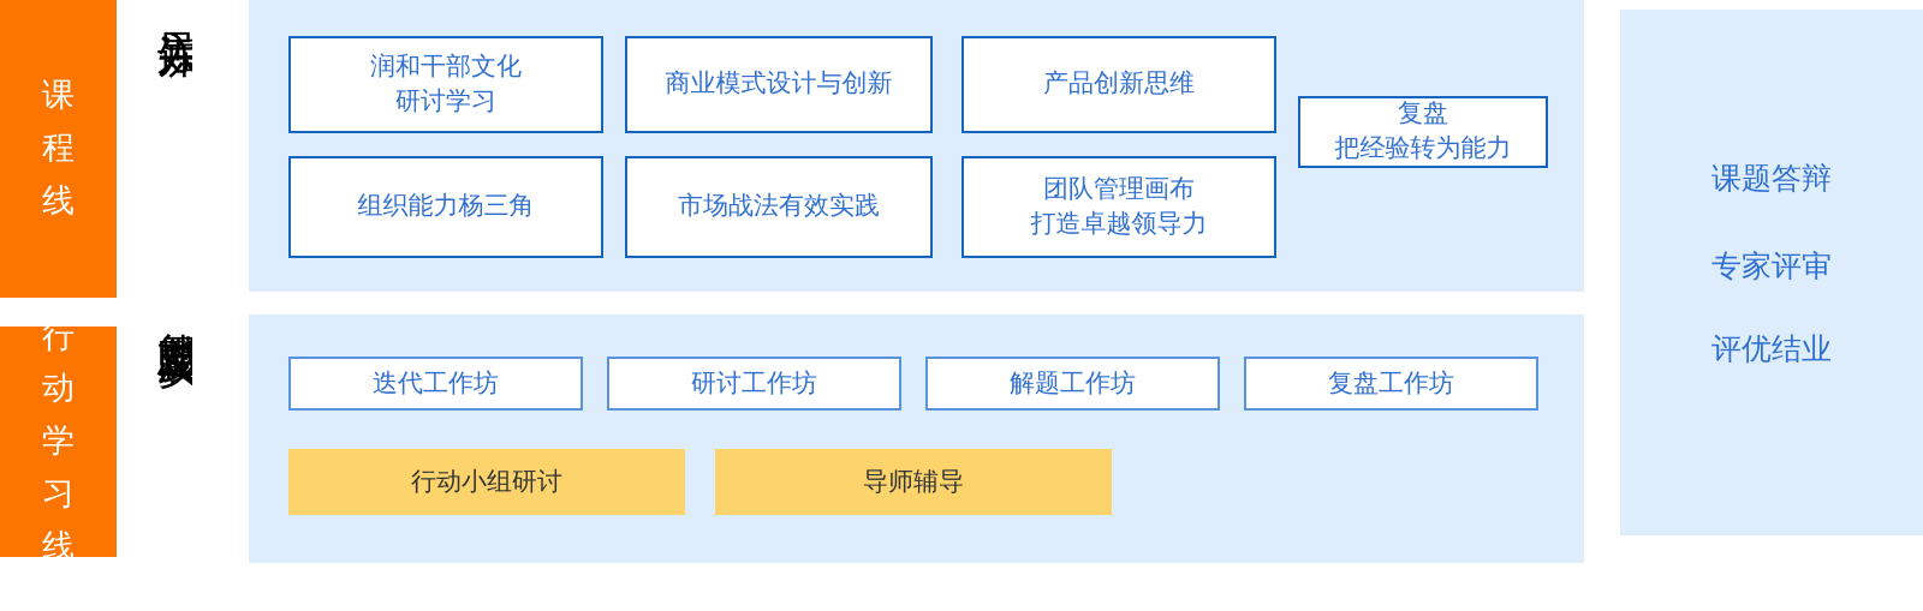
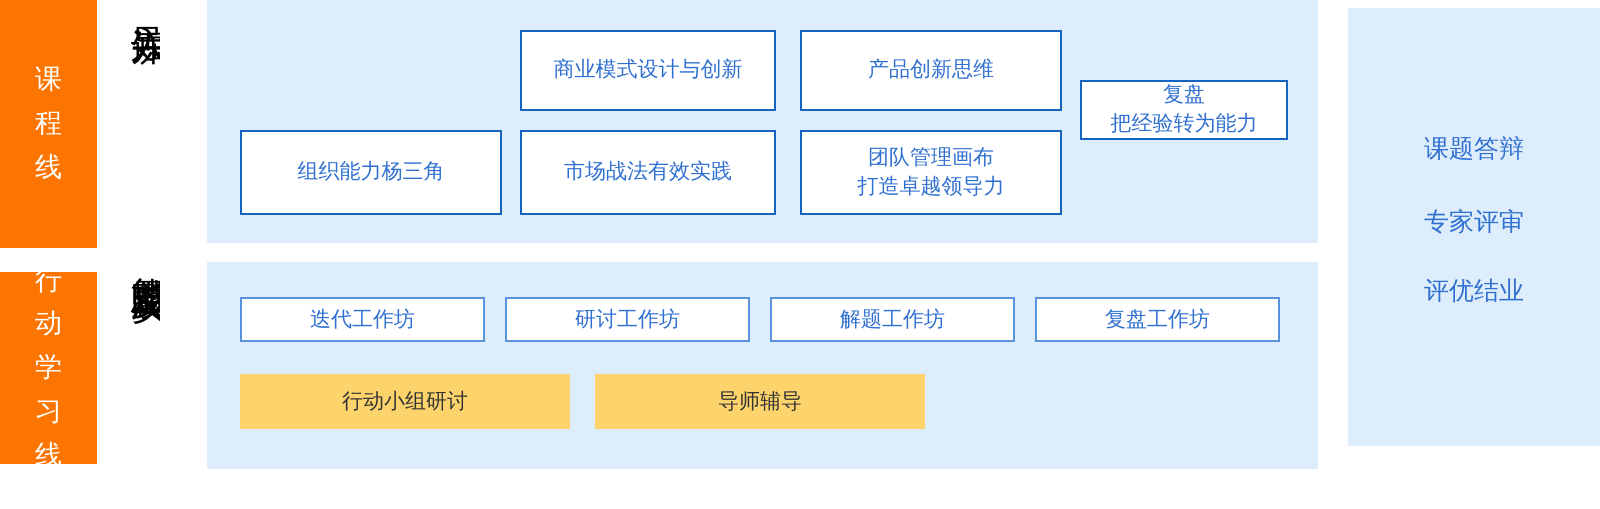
  课
  程
  线
  行
  动
  学
  习
  线
- 润和干部文化
- 研讨学习
  商业模式设计与创新
  产品创新思维
  复盘
  把经验转为能力
  组织能力杨三角
  市场战法有效实践
  团队管理画布
  打造卓越领导力
  迭代工作坊
  研讨工作坊
  解题工作坊
  复盘工作坊
  行动小组研讨
  导师辅导
  课题答辩
  专家评审
  评优结业
